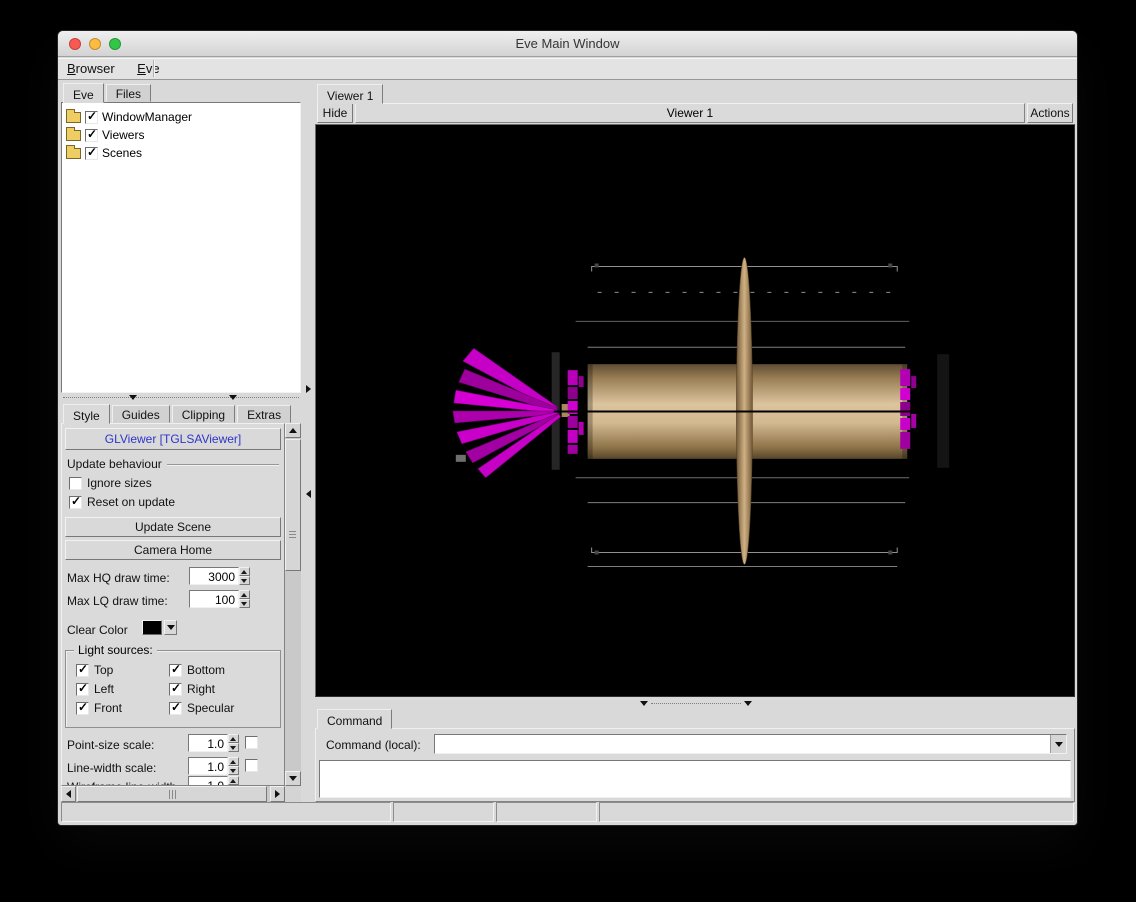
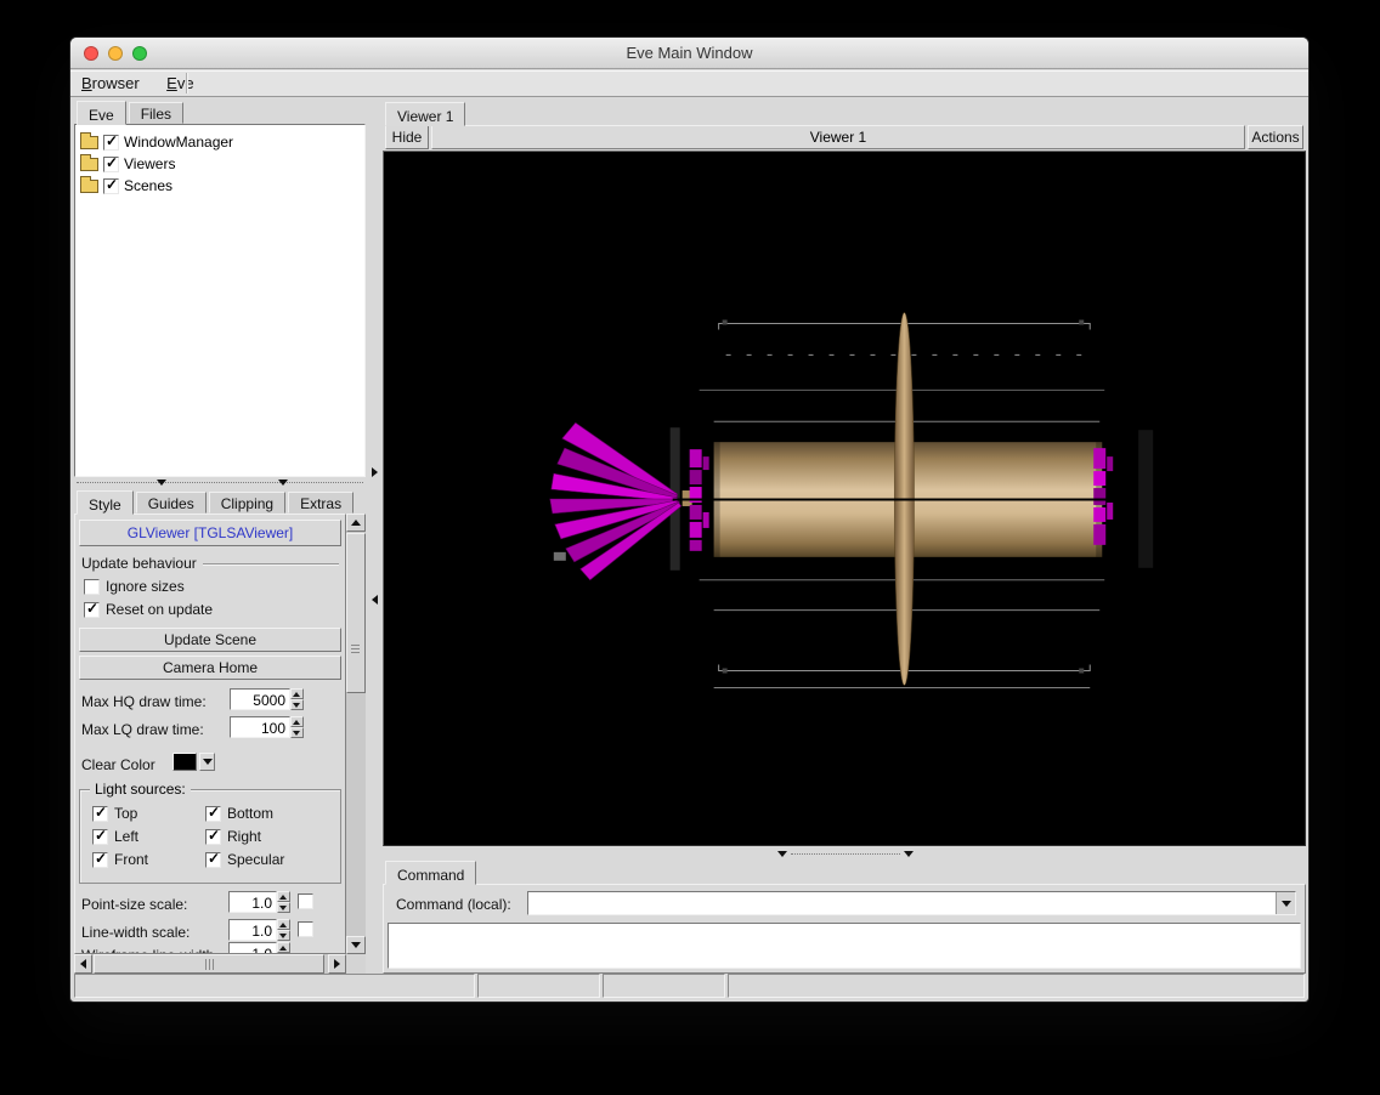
  Eve Main Window
  Browser Eve
  Eve
  Files
  WindowManager
  Viewers
  Scenes
  Style
  Guides
  Clipping
  Extras
  GLViewer [TGLSAViewer]
  Update behaviour
  Ignore sizes
  Reset on update
  Update Scene
  Camera Home
  Max HQ draw time:
- 3000
+ 5000
  Max LQ draw time:
  100
  Clear Color
  Light sources:
  Top
  Bottom
  Left
  Right
  Front
  Specular
  Point-size scale:
  1.0
  Line-width scale:
  1.0
  Viewer 1
  Hide
  Viewer 1
  Actions
  Command
  Command (local):
